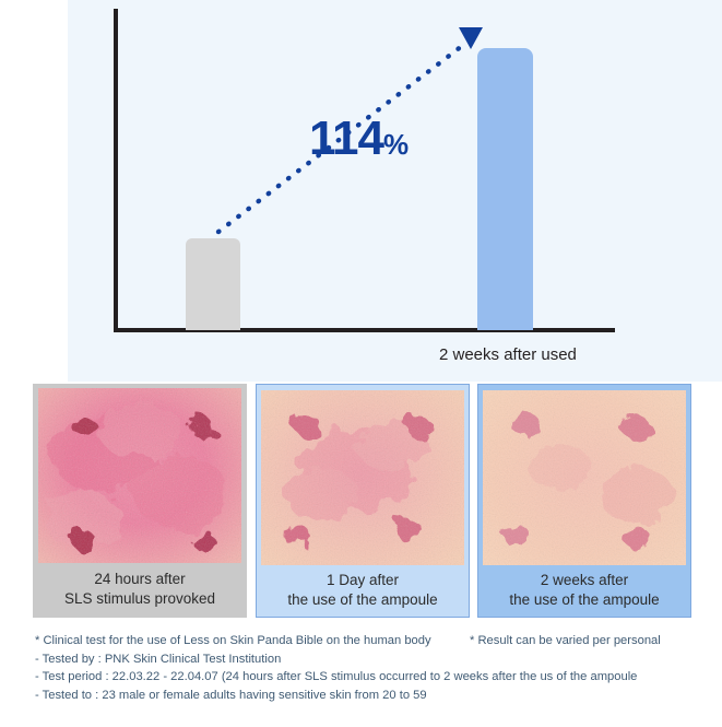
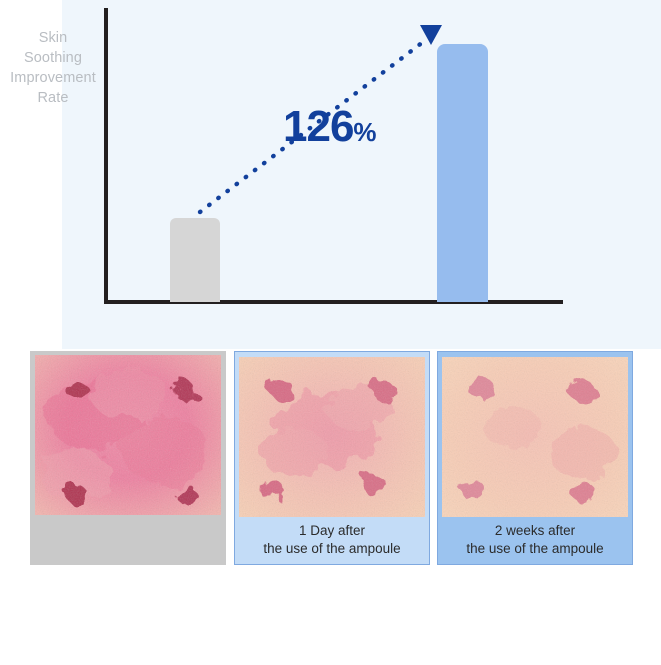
+ Skin
+ Soothing
+ Improvement
+ Rate
- 114%
+ 126%
- 2 weeks after used
- 24 hours after
- SLS stimulus provoked
  1 Day after
  the use of the ampoule
  2 weeks after
  the use of the ampoule
- * Clinical test for the use of Less on Skin Panda Bible on the human body
- - Tested by : PNK Skin Clinical Test Institution
- - Test period : 22.03.22 - 22.04.07 (24 hours after SLS stimulus occurred to 2 weeks after the us of the ampoule
- - Tested to : 23 male or female adults having sensitive skin from 20 to 59
- * Result can be varied per personal
